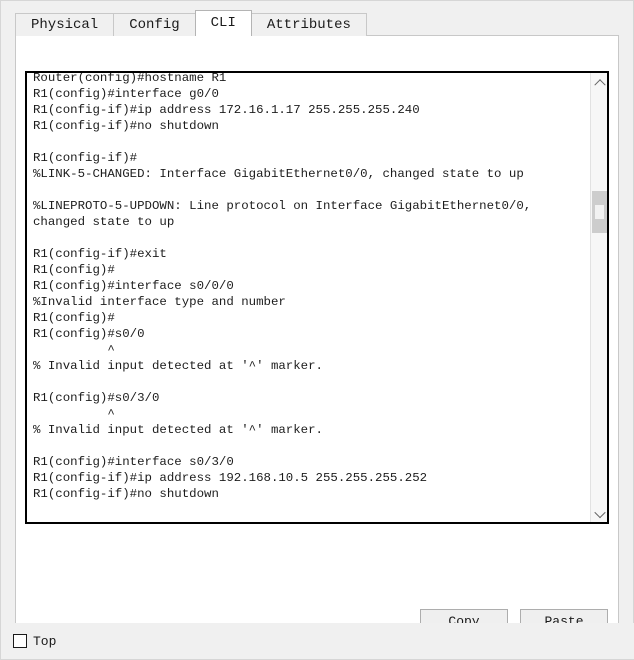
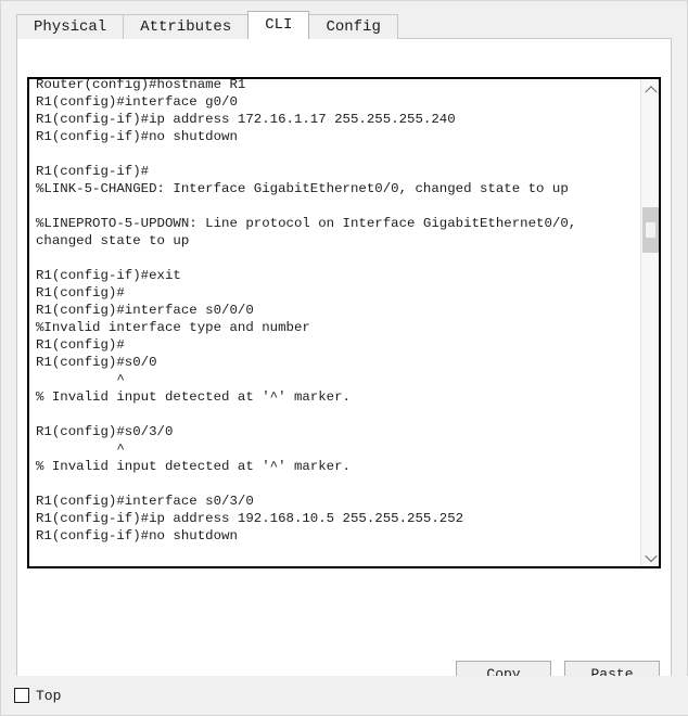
  Physical
- Config
+ Attributes
  CLI
- Attributes
+ Config
  Router(config)#hostname R1
  R1(config)#interface g0/0
  R1(config-if)#ip address 172.16.1.17 255.255.255.240
  R1(config-if)#no shutdown
  R1(config-if)#
  %LINK-5-CHANGED: Interface GigabitEthernet0/0, changed state to up
  %LINEPROTO-5-UPDOWN: Line protocol on Interface GigabitEthernet0/0,
  changed state to up
  R1(config-if)#exit
  R1(config)#
  R1(config)#interface s0/0/0
  %Invalid interface type and number
  R1(config)#
  R1(config)#s0/0
  ^
  % Invalid input detected at '^' marker.
  R1(config)#s0/3/0
  ^
  % Invalid input detected at '^' marker.
  R1(config)#interface s0/3/0
  R1(config-if)#ip address 192.168.10.5 255.255.255.252
  R1(config-if)#no shutdown
  Copy
  Paste
  Top
